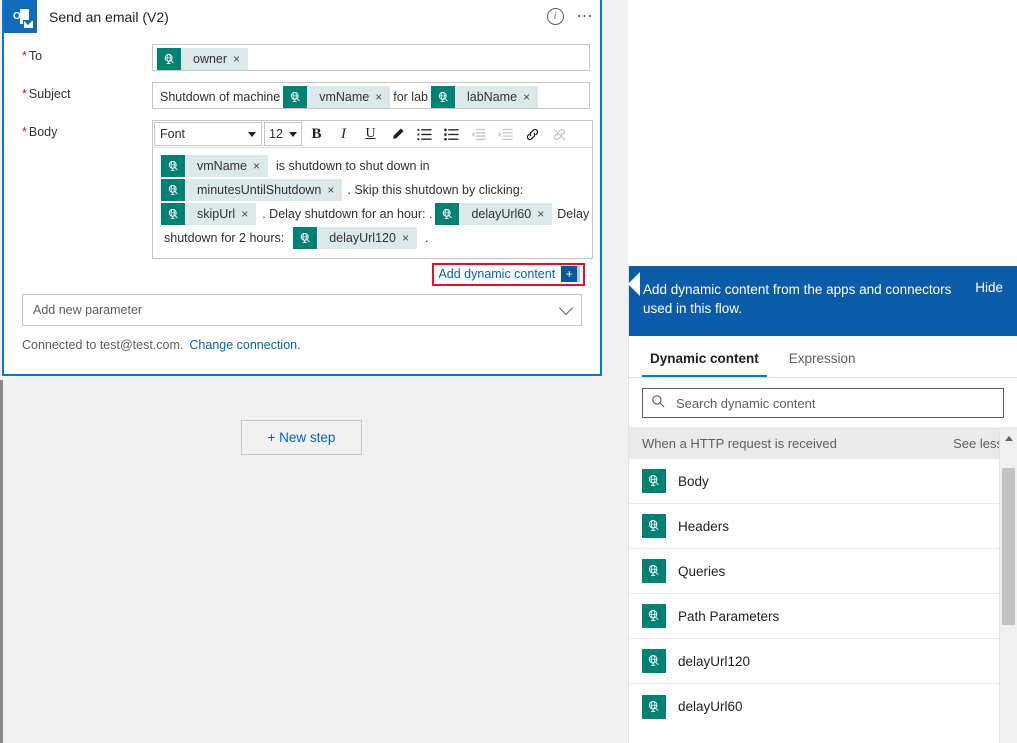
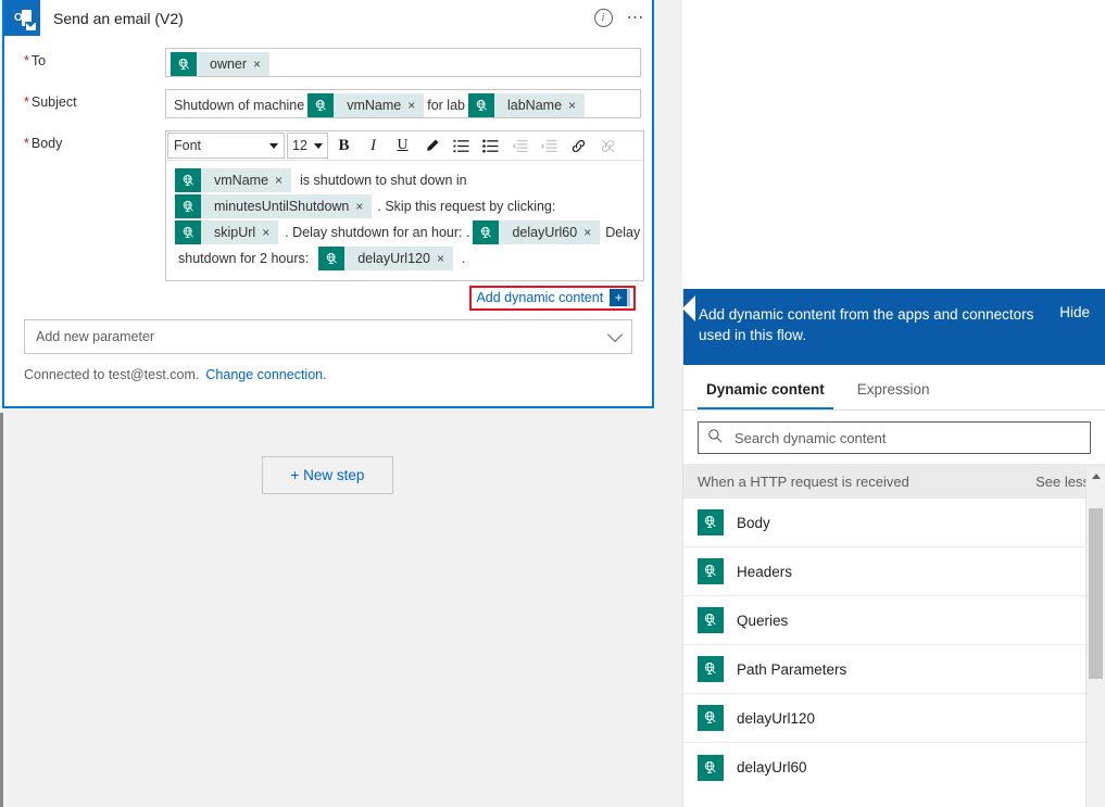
  Send an email (V2)
  i
  ⋯
  * To
  owner
  ×
  * Subject
  Shutdown of machine
  vmName
  ×
  for lab
  labName
  ×
  * Body
  Font
  12
  B
  I
  U
  vmName
  ×
  is shutdown to shut down in
  minutesUntilShutdown
  ×
- . Skip this shutdown by clicking:
+ . Skip this request by clicking:
  skipUrl
  ×
  . Delay shutdown for an hour: .
  delayUrl60
  ×
  Delay
  shutdown for 2 hours:
  delayUrl120
  ×
  .
  Add dynamic content
  +
  Add new parameter
  Connected to test@test.com. Change connection.
  + New step
  Add dynamic content from the apps and connectors used in this flow.
  Hide
  Dynamic content
  Expression
  Search dynamic content
  When a HTTP request is received
  See les
  Body
  Headers
  Queries
  Path Parameters
  delayUrl120
  delayUrl60
